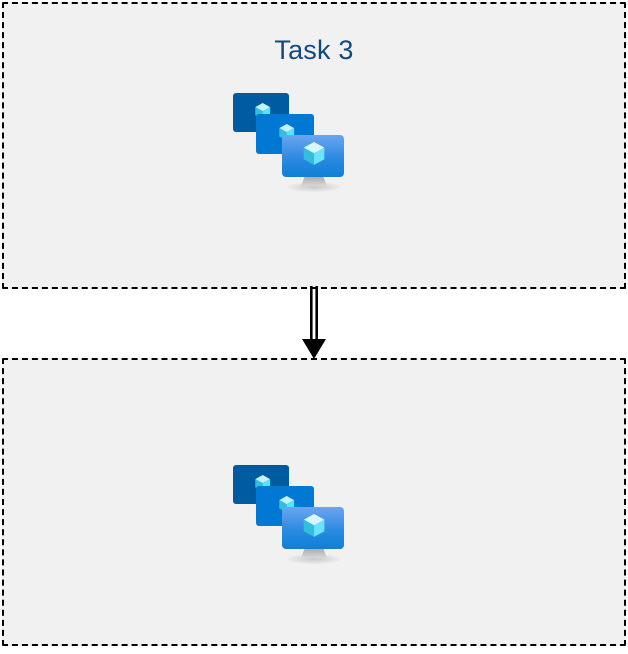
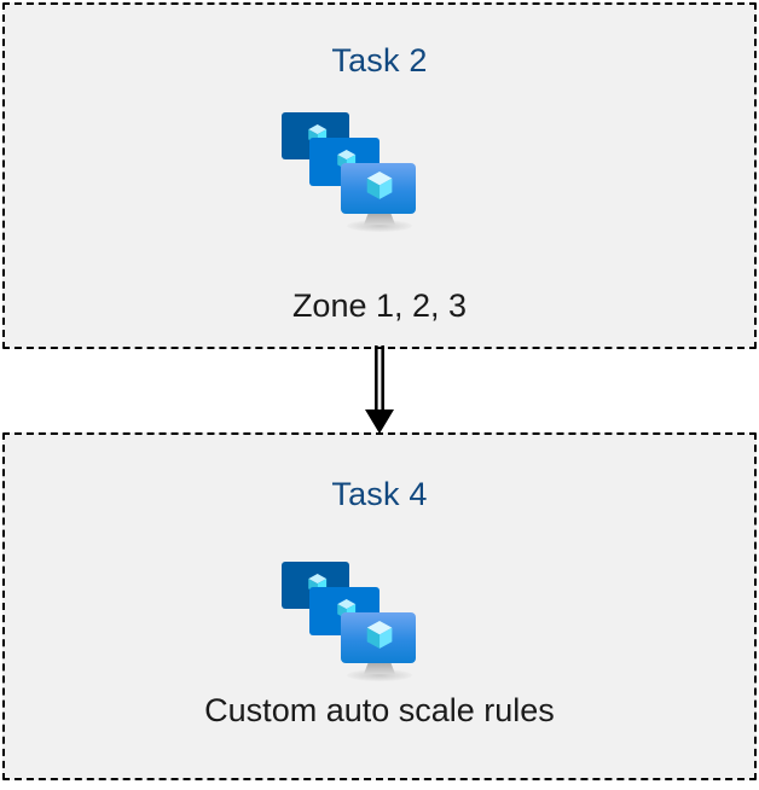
- Task 3
+ Task 2
+ Zone 1, 2, 3
+ Task 4
+ Custom auto scale rules
